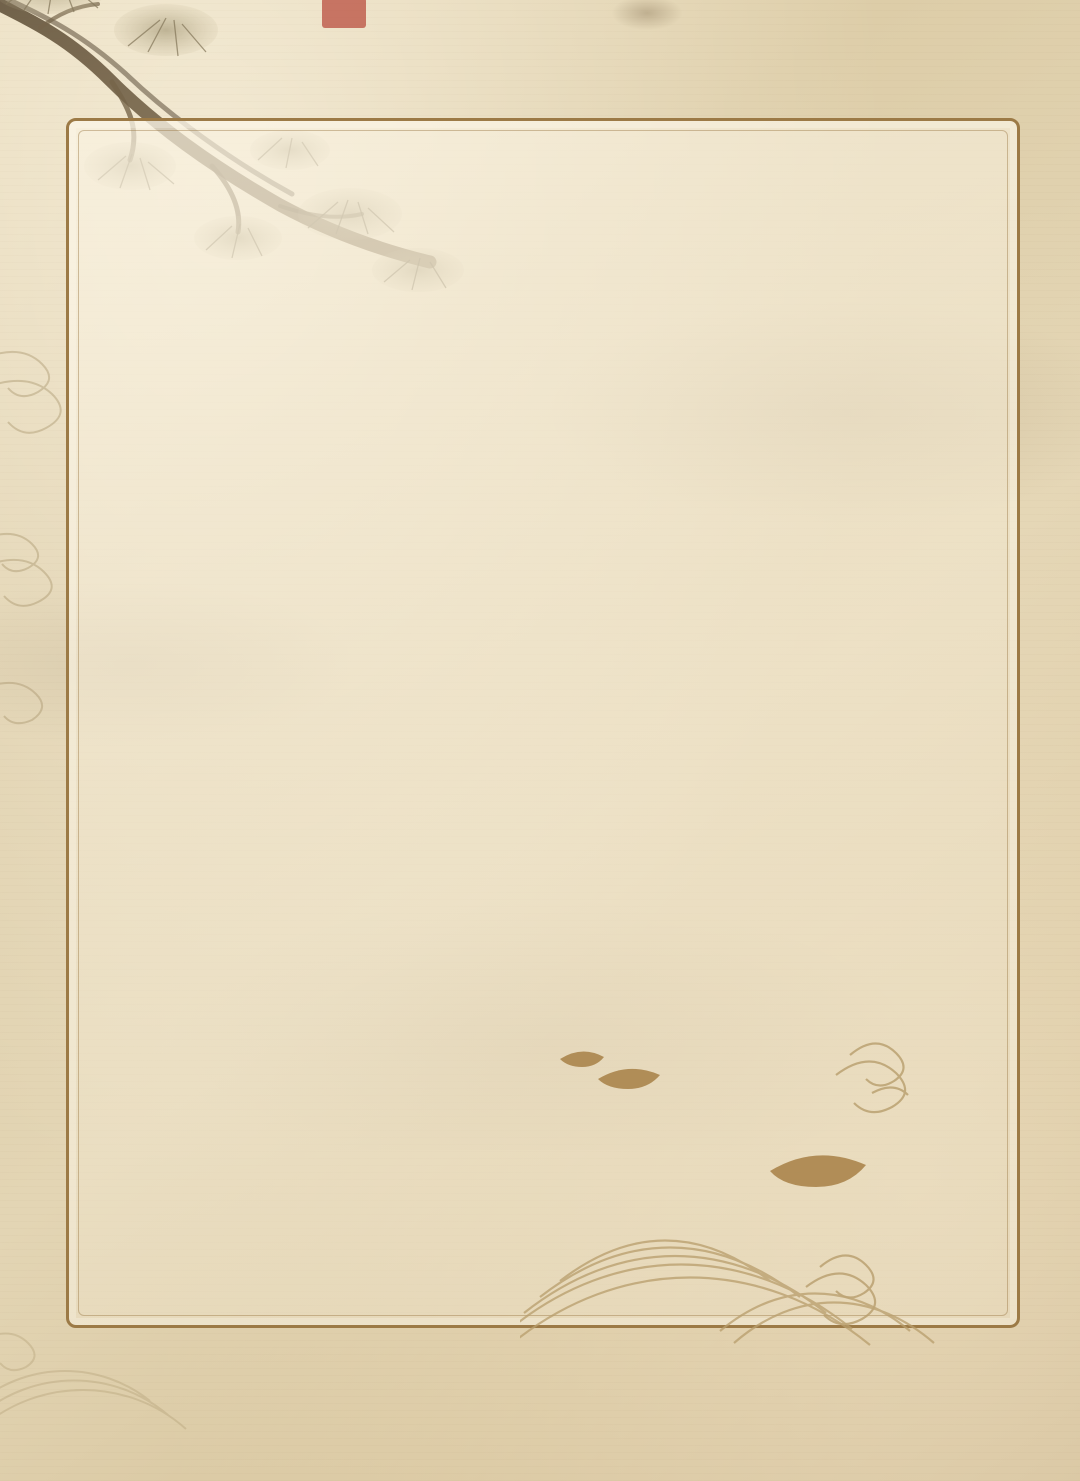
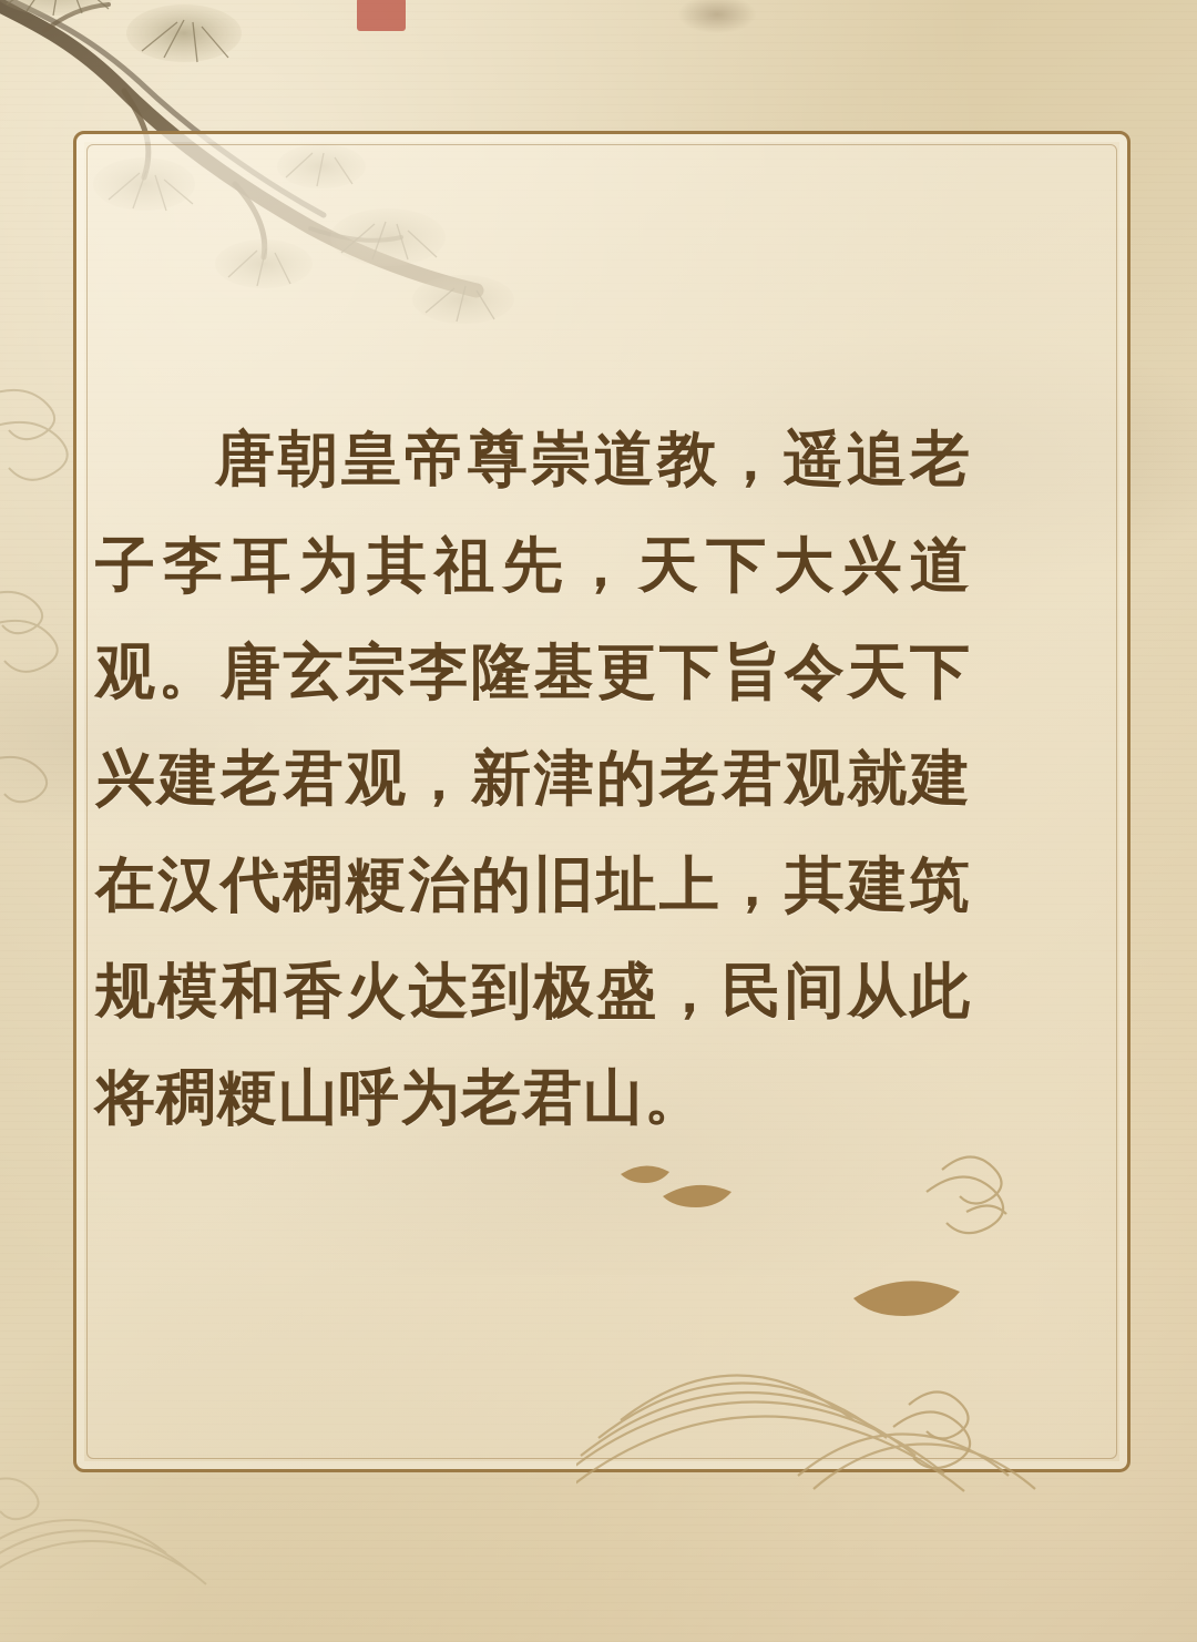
+ 唐朝皇帝尊崇道教，遥追老子李耳为其祖先，天下大兴道观。唐玄宗李隆基更下旨令天下兴建老君观，新津的老君观就建在汉代稠粳治的旧址上，其建筑规模和香火达到极盛，民间从此将稠粳山呼为老君山。
